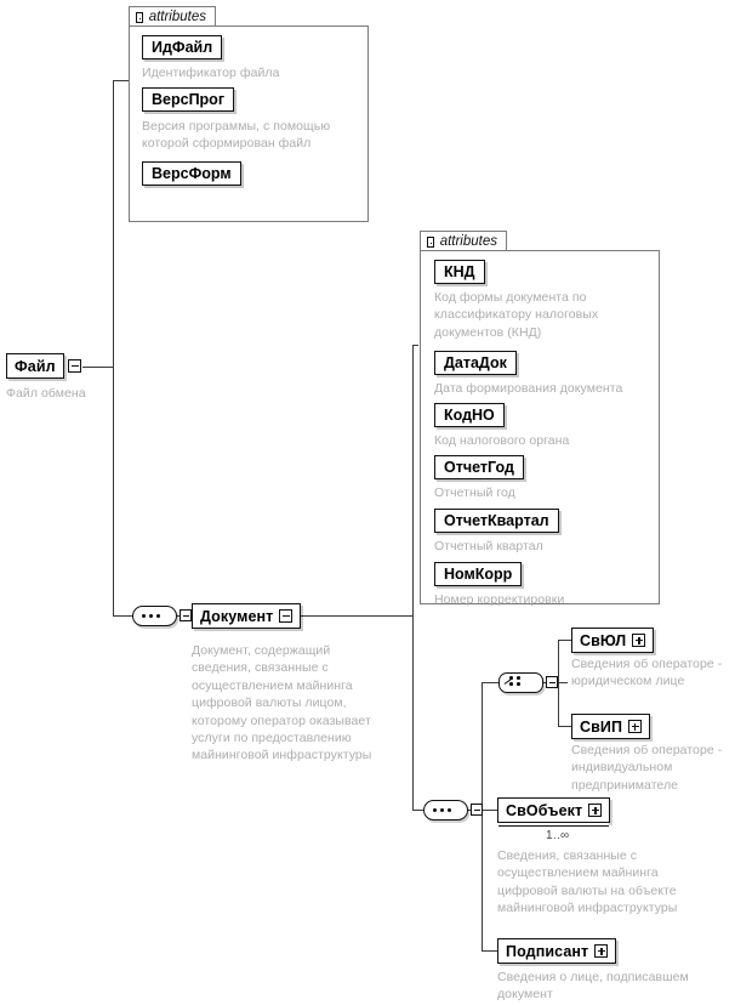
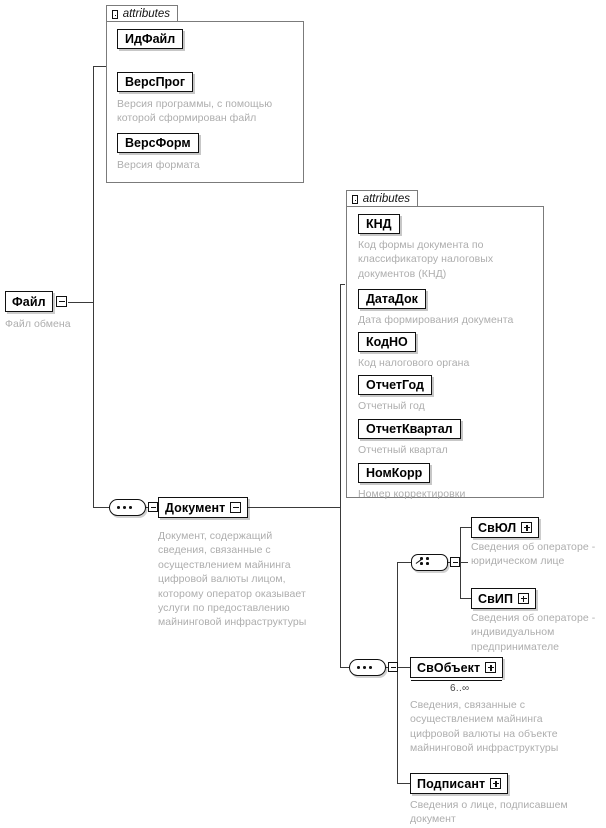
  attributes
  ИдФайл
- Идентификатор файла
  ВерсПрог
  Версия программы, с помощью
  которой сформирован файл
  ВерсФорм
+ Версия формата
  Файл
  Файл обмена
  attributes
  КНД
  Код формы документа по
  классификатору налоговых
  документов (КНД)
  ДатаДок
  Дата формирования документа
  КодНО
  Код налогового органа
  ОтчетГод
  Отчетный год
  ОтчетКвартал
  Отчетный квартал
  НомКорр
  Номер корректировки
  Документ
  Документ, содержащий
  сведения, связанные с
  осуществлением майнинга
  цифровой валюты лицом,
  которому оператор оказывает
  услуги по предоставлению
  майнинговой инфраструктуры
  СвЮЛ
  Сведения об операторе -
  юридическом лице
  СвИП
  Сведения об операторе -
  индивидуальном
  предпринимателе
  СвОбъект
- 1..∞
+ 6..∞
  Сведения, связанные с
  осуществлением майнинга
  цифровой валюты на объекте
  майнинговой инфраструктуры
  Подписант
  Сведения о лице, подписавшем
  документ
